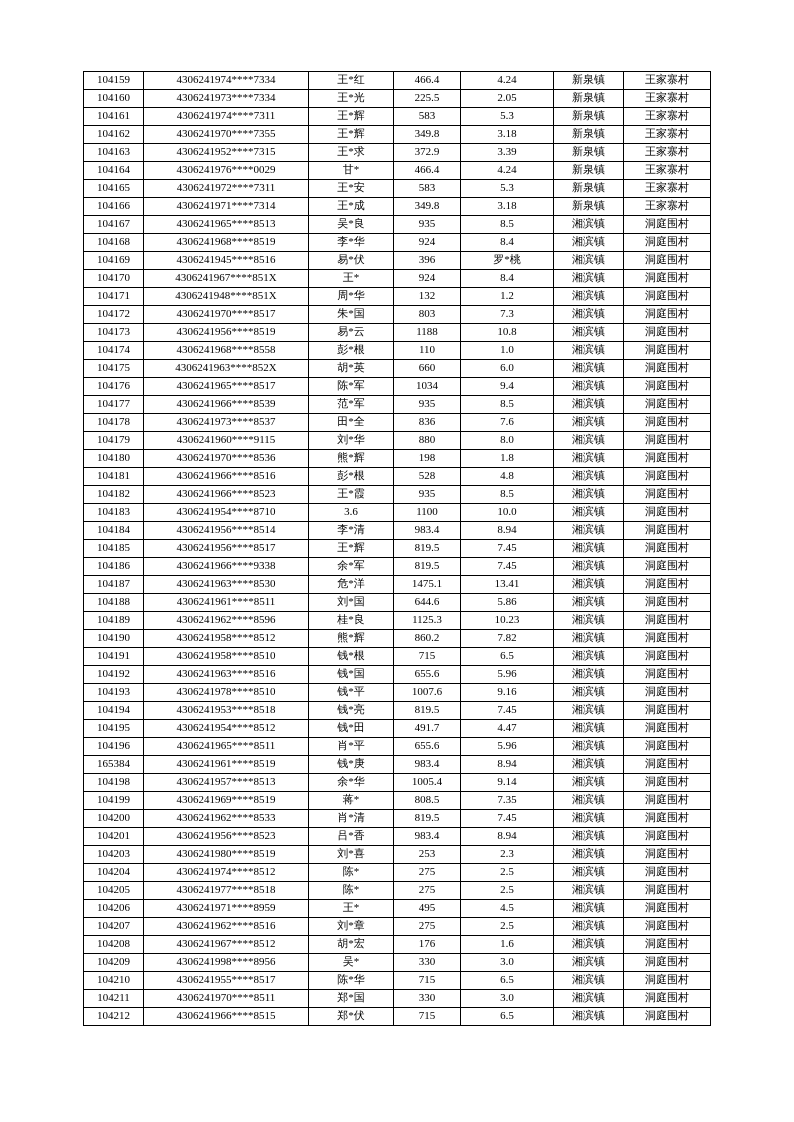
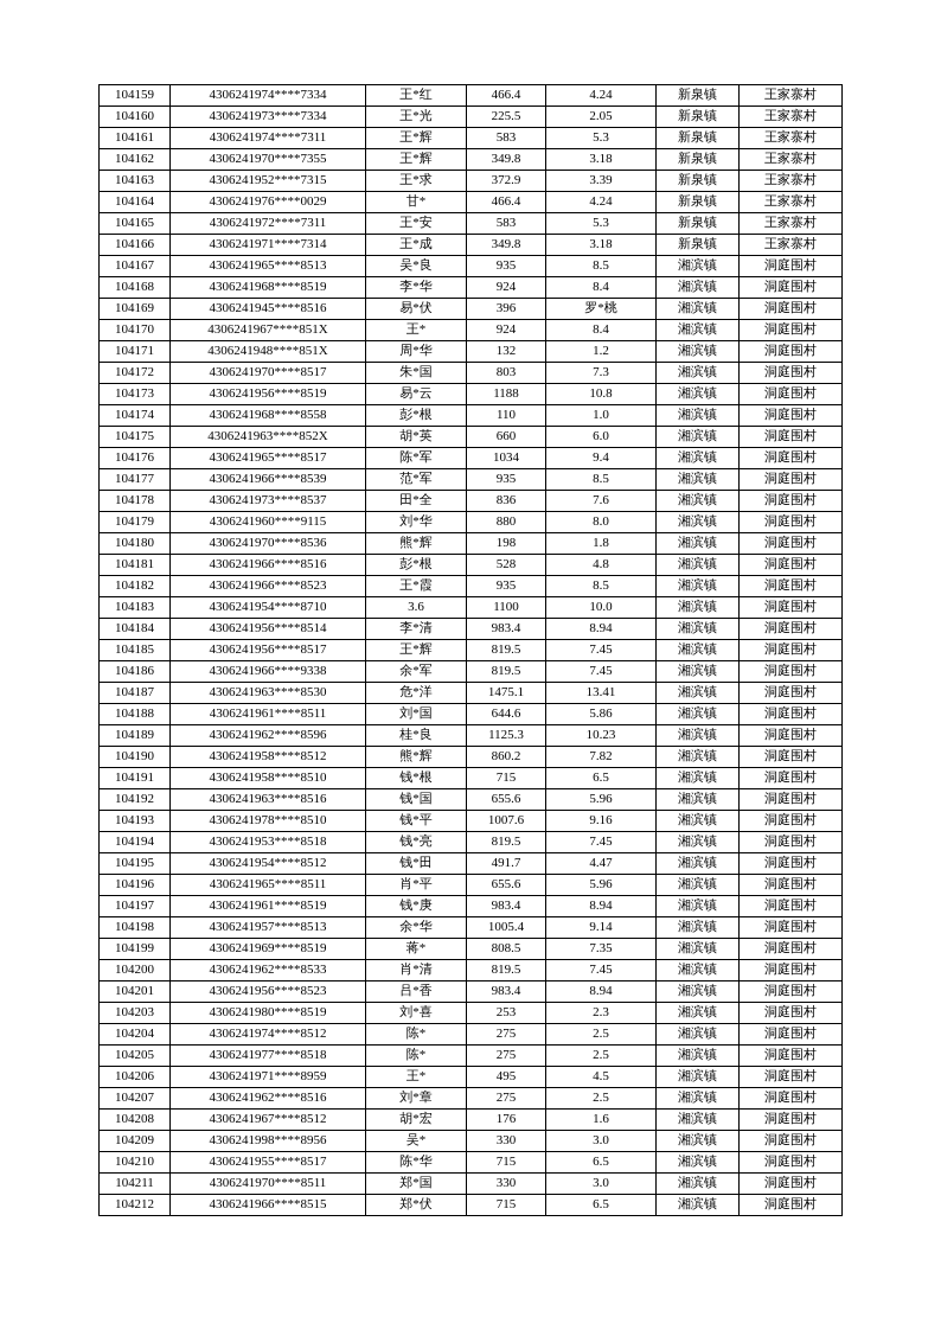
  104159	4306241974****7334	王*红	466.4	4.24	新泉镇	王家寨村
  104160	4306241973****7334	王*光	225.5	2.05	新泉镇	王家寨村
  104161	4306241974****7311	王*辉	583	5.3	新泉镇	王家寨村
  104162	4306241970****7355	王*辉	349.8	3.18	新泉镇	王家寨村
  104163	4306241952****7315	王*求	372.9	3.39	新泉镇	王家寨村
  104164	4306241976****0029	甘*	466.4	4.24	新泉镇	王家寨村
  104165	4306241972****7311	王*安	583	5.3	新泉镇	王家寨村
  104166	4306241971****7314	王*成	349.8	3.18	新泉镇	王家寨村
  104167	4306241965****8513	吴*良	935	8.5	湘滨镇	洞庭围村
  104168	4306241968****8519	李*华	924	8.4	湘滨镇	洞庭围村
  104169	4306241945****8516	易*伏	396	罗*桃	湘滨镇	洞庭围村
  104170	4306241967****851X	王*	924	8.4	湘滨镇	洞庭围村
  104171	4306241948****851X	周*华	132	1.2	湘滨镇	洞庭围村
  104172	4306241970****8517	朱*国	803	7.3	湘滨镇	洞庭围村
  104173	4306241956****8519	易*云	1188	10.8	湘滨镇	洞庭围村
  104174	4306241968****8558	彭*根	110	1.0	湘滨镇	洞庭围村
  104175	4306241963****852X	胡*英	660	6.0	湘滨镇	洞庭围村
  104176	4306241965****8517	陈*军	1034	9.4	湘滨镇	洞庭围村
  104177	4306241966****8539	范*军	935	8.5	湘滨镇	洞庭围村
  104178	4306241973****8537	田*全	836	7.6	湘滨镇	洞庭围村
  104179	4306241960****9115	刘*华	880	8.0	湘滨镇	洞庭围村
  104180	4306241970****8536	熊*辉	198	1.8	湘滨镇	洞庭围村
  104181	4306241966****8516	彭*根	528	4.8	湘滨镇	洞庭围村
  104182	4306241966****8523	王*霞	935	8.5	湘滨镇	洞庭围村
  104183	4306241954****8710	3.6	1100	10.0	湘滨镇	洞庭围村
  104184	4306241956****8514	李*清	983.4	8.94	湘滨镇	洞庭围村
  104185	4306241956****8517	王*辉	819.5	7.45	湘滨镇	洞庭围村
  104186	4306241966****9338	余*军	819.5	7.45	湘滨镇	洞庭围村
  104187	4306241963****8530	危*洋	1475.1	13.41	湘滨镇	洞庭围村
  104188	4306241961****8511	刘*国	644.6	5.86	湘滨镇	洞庭围村
  104189	4306241962****8596	桂*良	1125.3	10.23	湘滨镇	洞庭围村
  104190	4306241958****8512	熊*辉	860.2	7.82	湘滨镇	洞庭围村
  104191	4306241958****8510	钱*根	715	6.5	湘滨镇	洞庭围村
  104192	4306241963****8516	钱*国	655.6	5.96	湘滨镇	洞庭围村
  104193	4306241978****8510	钱*平	1007.6	9.16	湘滨镇	洞庭围村
  104194	4306241953****8518	钱*亮	819.5	7.45	湘滨镇	洞庭围村
  104195	4306241954****8512	钱*田	491.7	4.47	湘滨镇	洞庭围村
  104196	4306241965****8511	肖*平	655.6	5.96	湘滨镇	洞庭围村
- 165384	4306241961****8519	钱*庚	983.4	8.94	湘滨镇	洞庭围村
+ 104197	4306241961****8519	钱*庚	983.4	8.94	湘滨镇	洞庭围村
  104198	4306241957****8513	余*华	1005.4	9.14	湘滨镇	洞庭围村
  104199	4306241969****8519	蒋*	808.5	7.35	湘滨镇	洞庭围村
  104200	4306241962****8533	肖*清	819.5	7.45	湘滨镇	洞庭围村
  104201	4306241956****8523	吕*香	983.4	8.94	湘滨镇	洞庭围村
  104203	4306241980****8519	刘*喜	253	2.3	湘滨镇	洞庭围村
  104204	4306241974****8512	陈*	275	2.5	湘滨镇	洞庭围村
  104205	4306241977****8518	陈*	275	2.5	湘滨镇	洞庭围村
  104206	4306241971****8959	王*	495	4.5	湘滨镇	洞庭围村
  104207	4306241962****8516	刘*章	275	2.5	湘滨镇	洞庭围村
  104208	4306241967****8512	胡*宏	176	1.6	湘滨镇	洞庭围村
  104209	4306241998****8956	吴*	330	3.0	湘滨镇	洞庭围村
  104210	4306241955****8517	陈*华	715	6.5	湘滨镇	洞庭围村
  104211	4306241970****8511	郑*国	330	3.0	湘滨镇	洞庭围村
  104212	4306241966****8515	郑*伏	715	6.5	湘滨镇	洞庭围村
